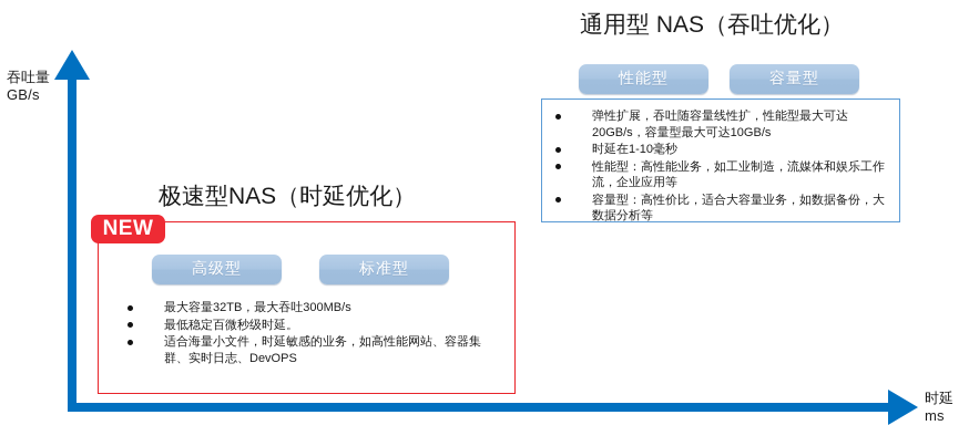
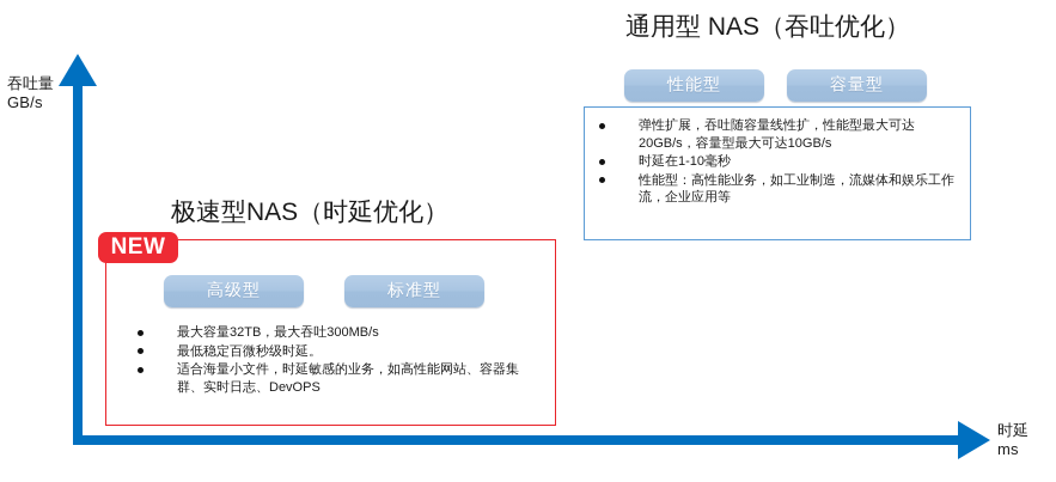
  吞吐量
  GB/s
  时延
  ms
  通用型 NAS（吞吐优化）
  性能型
  容量型
  弹性扩展，吞吐随容量线性扩，性能型最大可达20GB/s，容量型最大可达10GB/s
  时延在1-10毫秒
  性能型：高性能业务，如工业制造，流媒体和娱乐工作流，企业应用等
- 容量型：高性价比，适合大容量业务，如数据备份，大数据分析等
  极速型NAS（时延优化）
  最大容量32TB，最大吞吐300MB/s
  最低稳定百微秒级时延。
  适合海量小文件，时延敏感的业务，如高性能网站、容器集群、实时日志、DevOPS
  高级型
  标准型
  NEW
